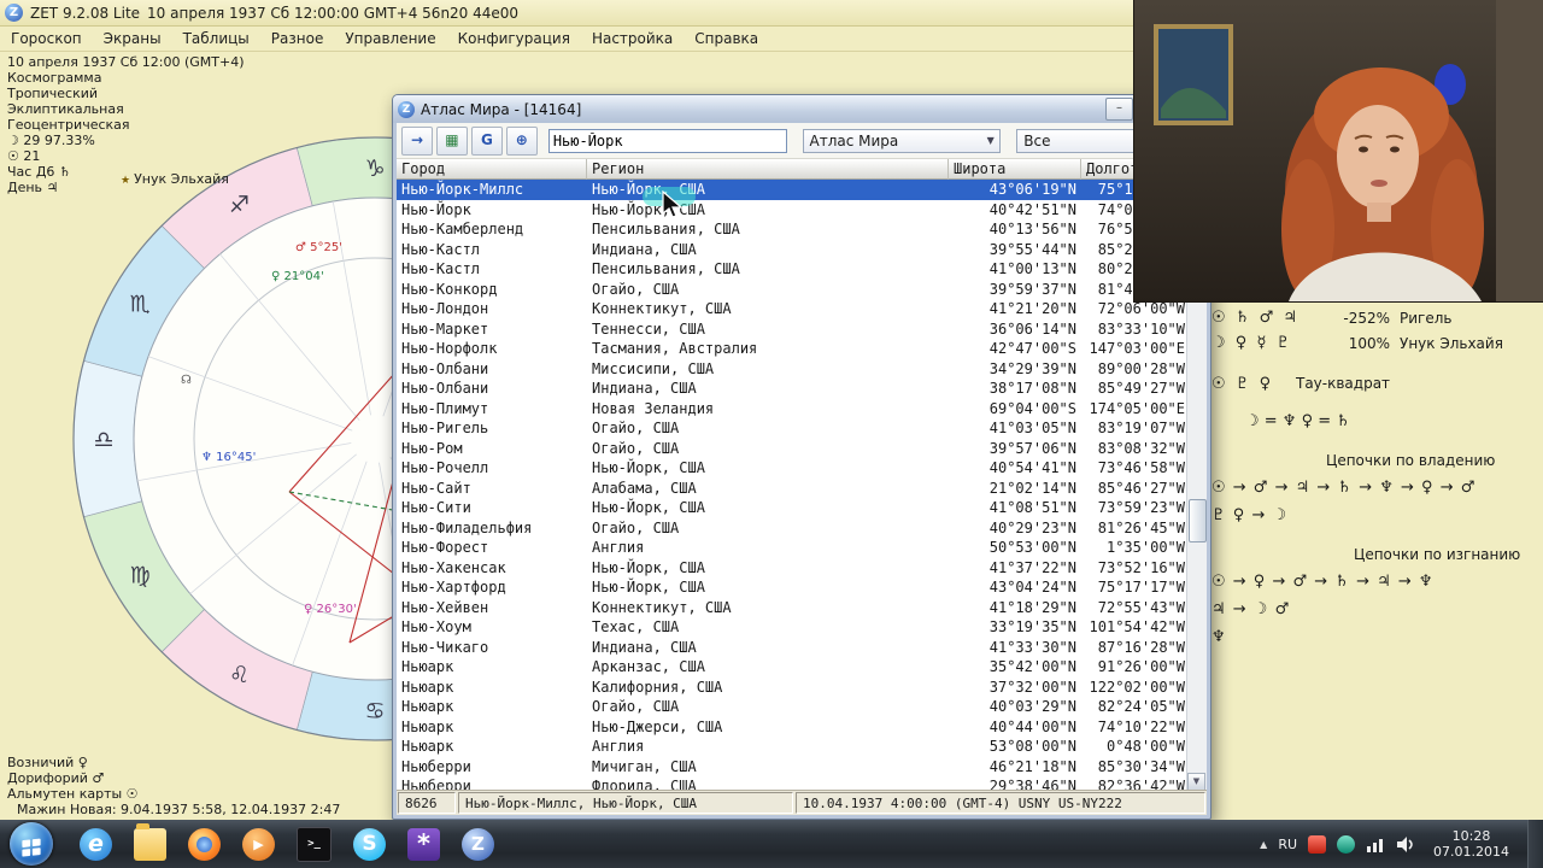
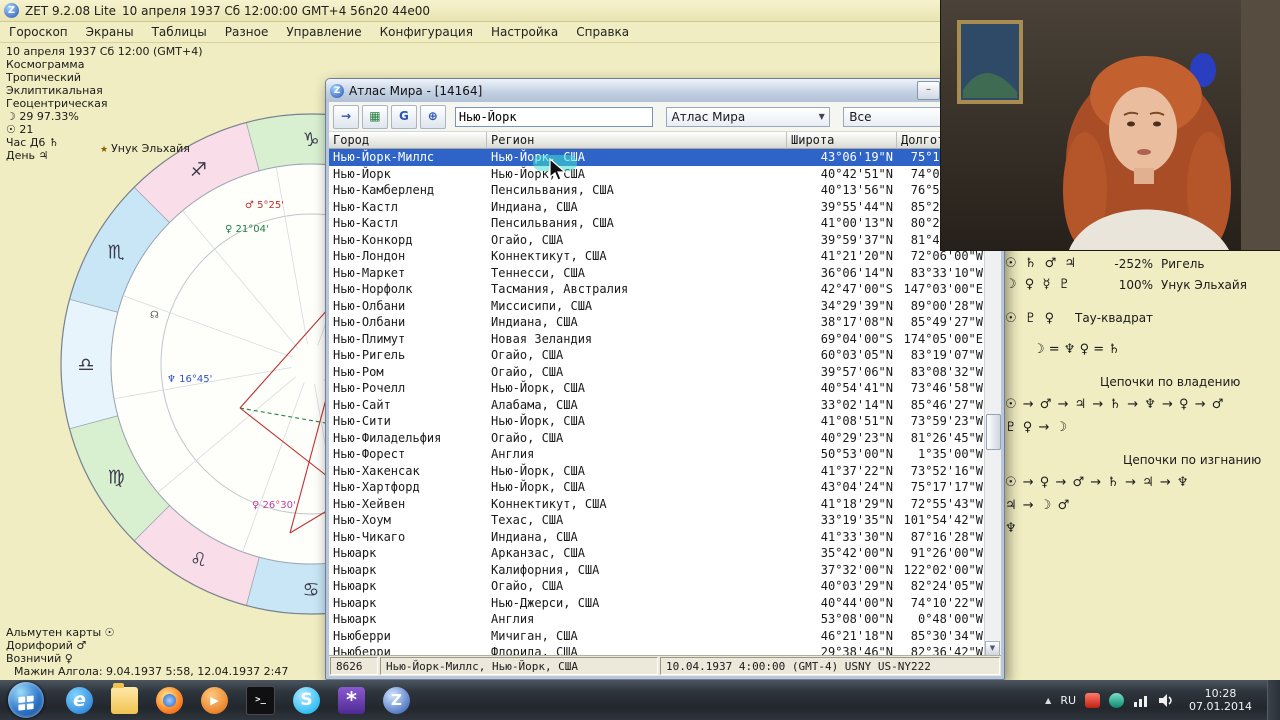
  Z
  ZET 9.2.08 Lite
  10 апреля 1937 Сб 12:00:00 GMT+4 56n20 44e00
  Гороскоп
  Экраны
  Таблицы
  Разное
  Управление
  Конфигурация
  Настройка
  Справка
  10 апреля 1937 Сб 12:00 (GMT+4)
  Космограмма
  Тропический
  Эклиптикальная
  Геоцентрическая
  ☽ 29 97.33%
  ☉ 21
  Час Д6 ♄
  День ♃
  ★ Унук Эльхайя
  ♋
  ♌
  ♍
  ♎
  ♏
  ♐
  ♑
  ♂ 5°25'
  ♀ 21°04'
  ♆ 16°45'
  ♀ 26°30'
  ☊
- Возничий ♀
+ Альмутен карты ☉
  Дорифорий ♂
- Альмутен карты ☉
+ Возничий ♀
- Мажин Новая: 9.04.1937 5:58, 12.04.1937 2:47
+ Мажин Алгола: 9.04.1937 5:58, 12.04.1937 2:47
  Z
  Атлас Мира - [14164]
  –
  →
  ▦
  G
  ⊕
  Нью-Йорк
  Атлас Мира
  ▼
  Все
  Город
  Регион
  Широта
  Долго
  Нью-Йорк-Миллс
  Нью-Йорк, США
  43°06'19"N
  Нью-Йорк
  Нью-Йорк США
  40°42'51"N
  Нью-Камберленд
  Пенсильвания, США
  40°13'56"N
  Нью-Кастл
  Индиана, США
  39°55'44"N
  Нью-Кастл
  Пенсильвания, США
  41°00'13"N
  Нью-Конкорд
  Огайо, США
  39°59'37"N
  Нью-Лондон
  Коннектикут, США
  41°21'20"N
  72°06'00"W
  Нью-Маркет
  Теннесси, США
  36°06'14"N
  83°33'10"W
  Нью-Норфолк
  Тасмания, Австралия
  42°47'00"S
  147°03'00"E
  Нью-Олбани
  Миссисипи, США
  34°29'39"N
  89°00'28"W
  Нью-Олбани
  Индиана, США
  38°17'08"N
  85°49'27"W
  Нью-Плимут
  Новая Зеландия
  69°04'00"S
  174°05'00"E
  Нью-Ригель
  Огайо, США
- 41°03'05"N
+ 60°03'05"N
  83°19'07"W
  Нью-Ром
  Огайо, США
  39°57'06"N
  83°08'32"W
  Нью-Рочелл
  Нью-Йорк, США
  40°54'41"N
  73°46'58"W
  Нью-Сайт
  Алабама, США
- 21°02'14"N
+ 33°02'14"N
  85°46'27"W
  Нью-Сити
  Нью-Йорк, США
  41°08'51"N
  73°59'23"W
  Нью-Филадельфия
  Огайо, США
  40°29'23"N
  81°26'45"W
  Нью-Форест
  Англия
  50°53'00"N
  1°35'00"W
  Нью-Хакенсак
  Нью-Йорк, США
  41°37'22"N
  73°52'16"W
  Нью-Хартфорд
  Нью-Йорк, США
  43°04'24"N
  75°17'17"W
  Нью-Хейвен
  Коннектикут, США
  41°18'29"N
  72°55'43"W
  Нью-Хоум
  Техас, США
  33°19'35"N
  101°54'42"W
  Нью-Чикаго
  Индиана, США
  41°33'30"N
  87°16'28"W
  Ньюарк
  Арканзас, США
  35°42'00"N
  91°26'00"W
  Ньюарк
  Калифорния, США
  37°32'00"N
  122°02'00"W
  Ньюарк
  Огайо, США
  40°03'29"N
  82°24'05"W
  Ньюарк
  Нью-Джерси, США
  40°44'00"N
  74°10'22"W
  Ньюарк
  Англия
  53°08'00"N
  0°48'00"W
  Ньюберри
  Мичиган, США
  46°21'18"N
  85°30'34"W
  Ньюберри
  Флорида, США
  29°38'46"N
  82°36'42"W
  ▼
  8626
  Нью-Йорк-Миллс, Нью-Йорк, США
  10.04.1937 4:00:00 (GMT-4) USNY US-NY222
  ☉ ♄ ♂ ♃
  -252%
  Ригель
  ☽ ♀ ☿ ♇
  100%
  Унук Эльхайя
  ☉ ♇ ♀
  Тау-квадрат
  ☽ = ♆ ♀ = ♄
  Цепочки по владению
  ☉ → ♂ → ♃ → ♄ → ♆ → ♀ → ♂
  ♇ ♀ → ☽
  Цепочки по изгнанию
  ☉ → ♀ → ♂ → ♄ → ♃ → ♆
  ♃ → ☽ ♂
  ♆
  e
  ▶
  >_
  S
  *
  Z
  ▲
  RU
  10:28
  07.01.2014
